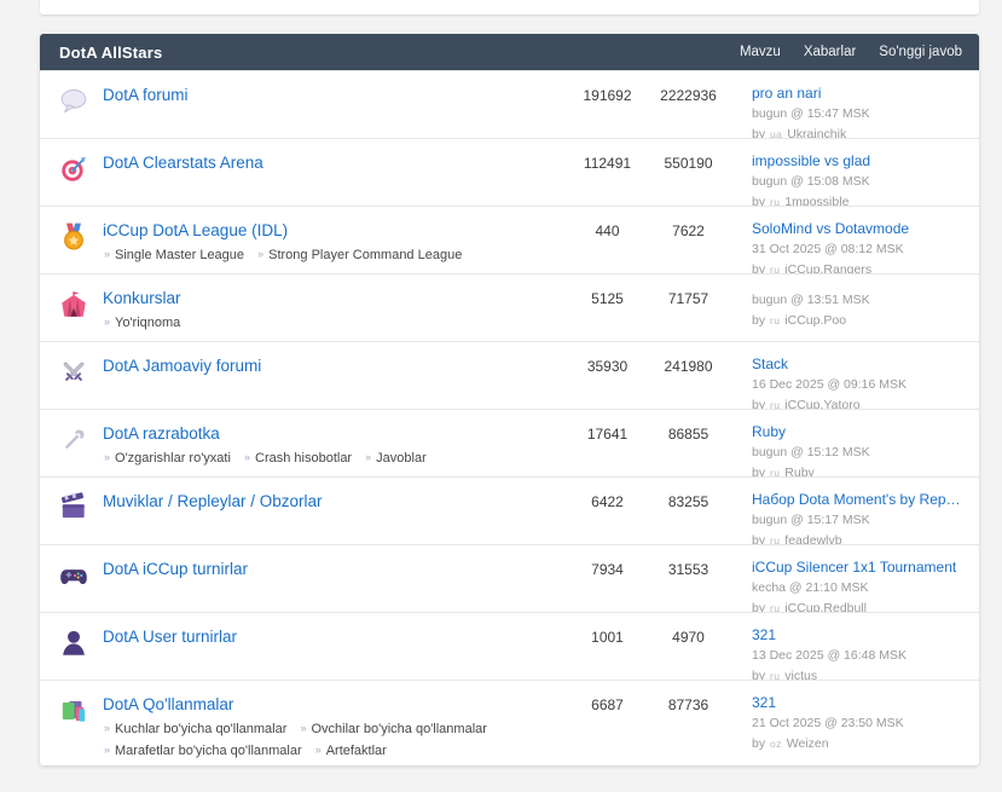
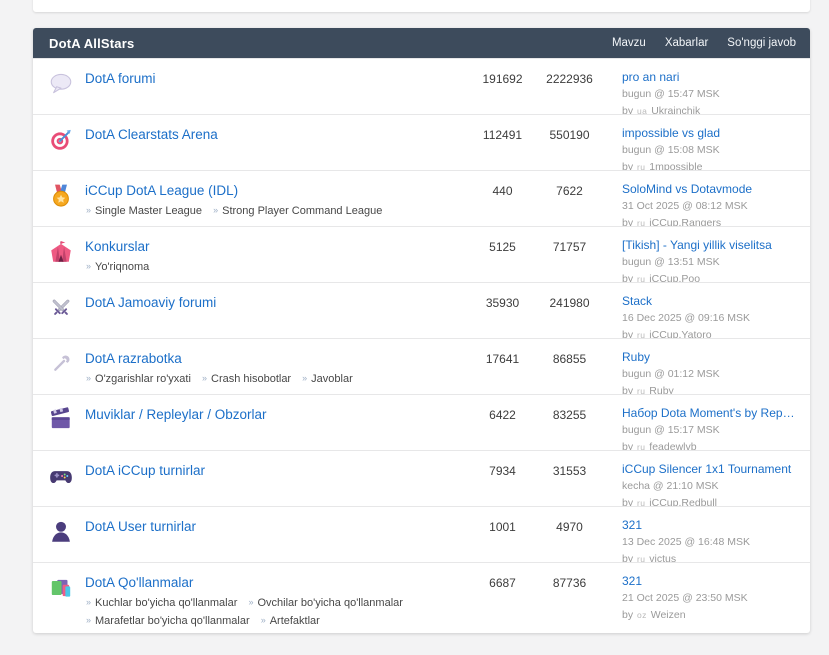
  DotA AllStars
  Mavzu
  Xabarlar
  So'nggi javob
  DotA forumi
  191692
  2222936
  pro an nari
  bugun @ 15:47 MSK
  by ua Ukrainchik
  DotA Clearstats Arena
  112491
  550190
  impossible vs glad
  bugun @ 15:08 MSK
  by ru 1mpossible
  iCCup DotA League (IDL)
  » Single Master League » Strong Player Command League
  440
  7622
  SoloMind vs Dotavmode
  31 Oct 2025 @ 08:12 MSK
  by ru iCCup.Rangers
  Konkurslar
  » Yo'riqnoma
  5125
  71757
+ [Tikish] - Yangi yillik viselitsa
  bugun @ 13:51 MSK
  by ru iCCup.Poo
  DotA Jamoaviy forumi
  35930
  241980
  Stack
  16 Dec 2025 @ 09:16 MSK
  by ru iCCup.Yatoro
  DotA razrabotka
  » O'zgarishlar ro'yxati » Crash hisobotlar » Javoblar
  17641
  86855
  Ruby
- bugun @ 15:12 MSK
+ bugun @ 01:12 MSK
  by ru Ruby
  Muviklar / Repleylar / Obzorlar
  6422
  83255
  Набор Dota Moment's by Replay
  bugun @ 15:17 MSK
  by ru feadewlvb
  DotA iCCup turnirlar
  7934
  31553
  iCCup Silencer 1x1 Tournament
  kecha @ 21:10 MSK
  by ru iCCup.Redbull
  DotA User turnirlar
  1001
  4970
  321
  13 Dec 2025 @ 16:48 MSK
  by ru victus
  DotA Qo'llanmalar
  » Kuchlar bo'yicha qo'llanmalar » Ovchilar bo'yicha qo'llanmalar
  » Marafetlar bo'yicha qo'llanmalar » Artefaktlar
  6687
  87736
  321
  21 Oct 2025 @ 23:50 MSK
  by oz Weizen
